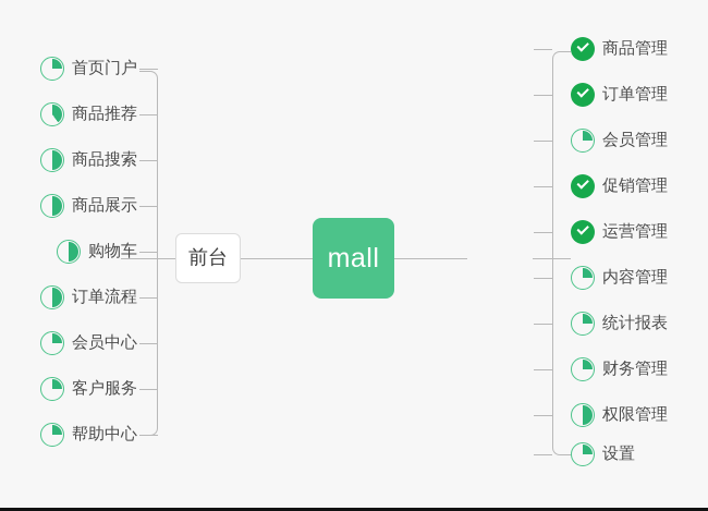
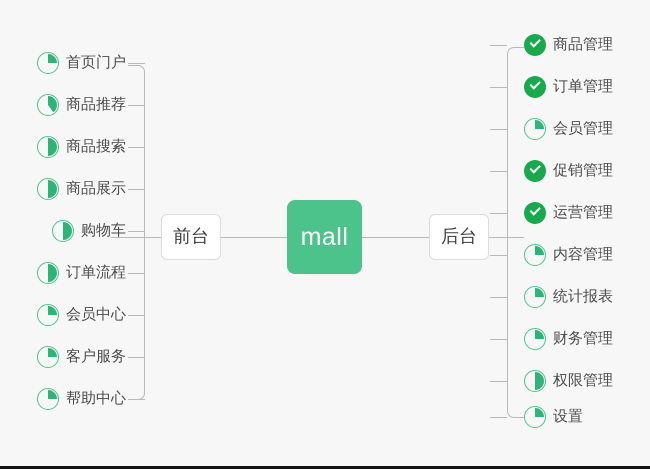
  前台
  mall
+ 后台
  首页门户
  商品推荐
  商品搜索
  商品展示
  购物车
  订单流程
  会员中心
  客户服务
  帮助中心
  商品管理
  订单管理
  会员管理
  促销管理
  运营管理
  内容管理
  统计报表
  财务管理
  权限管理
  设置
